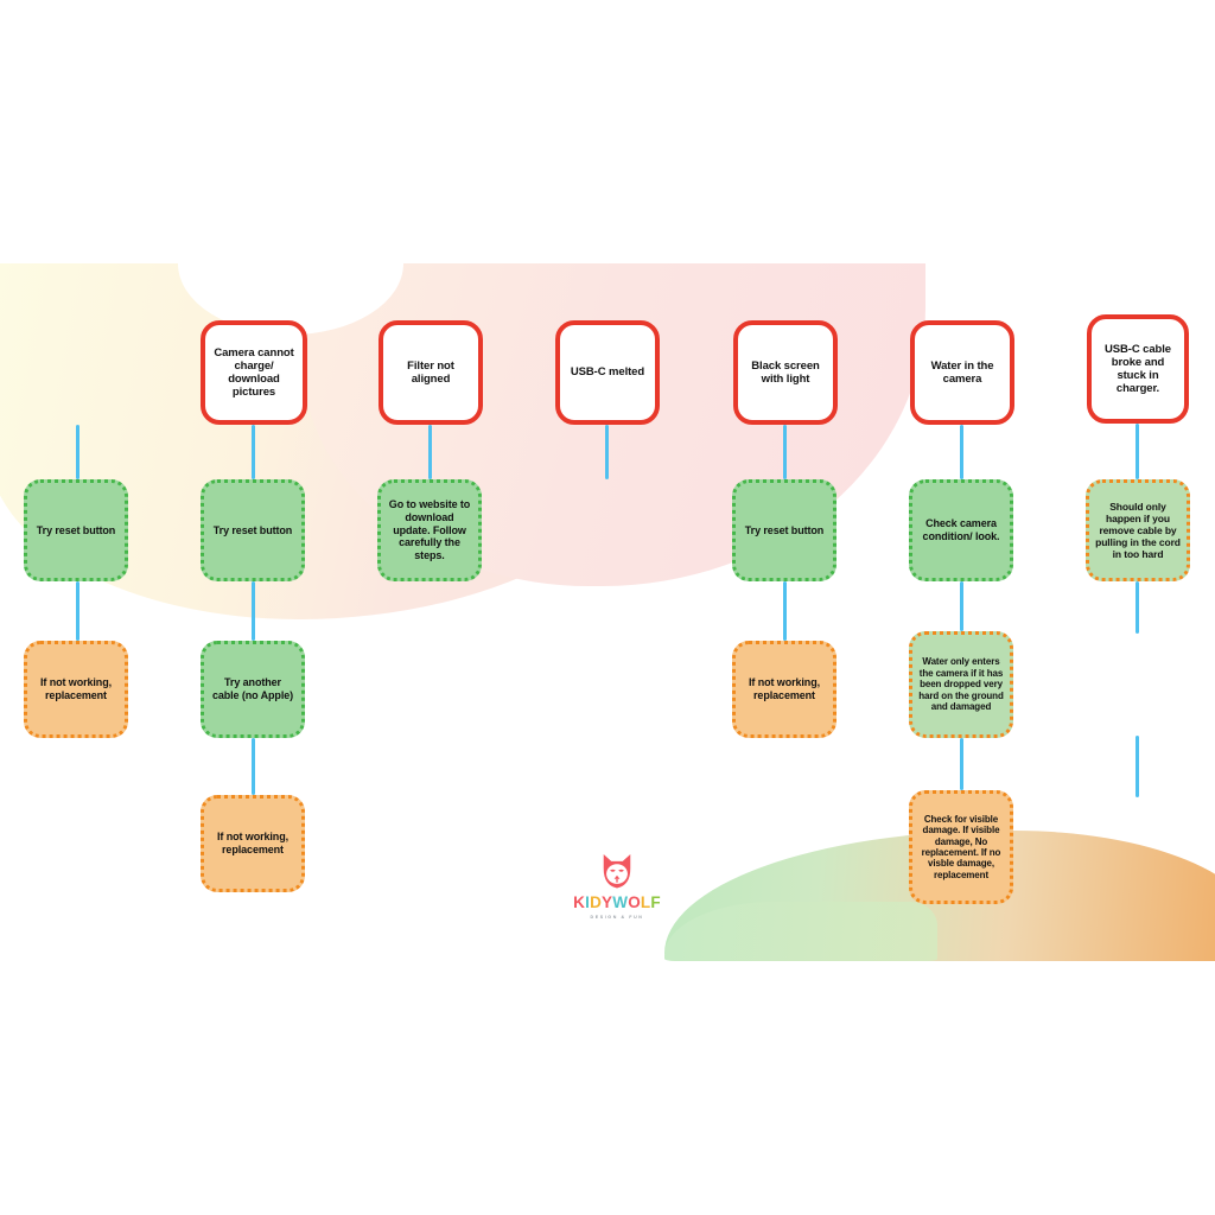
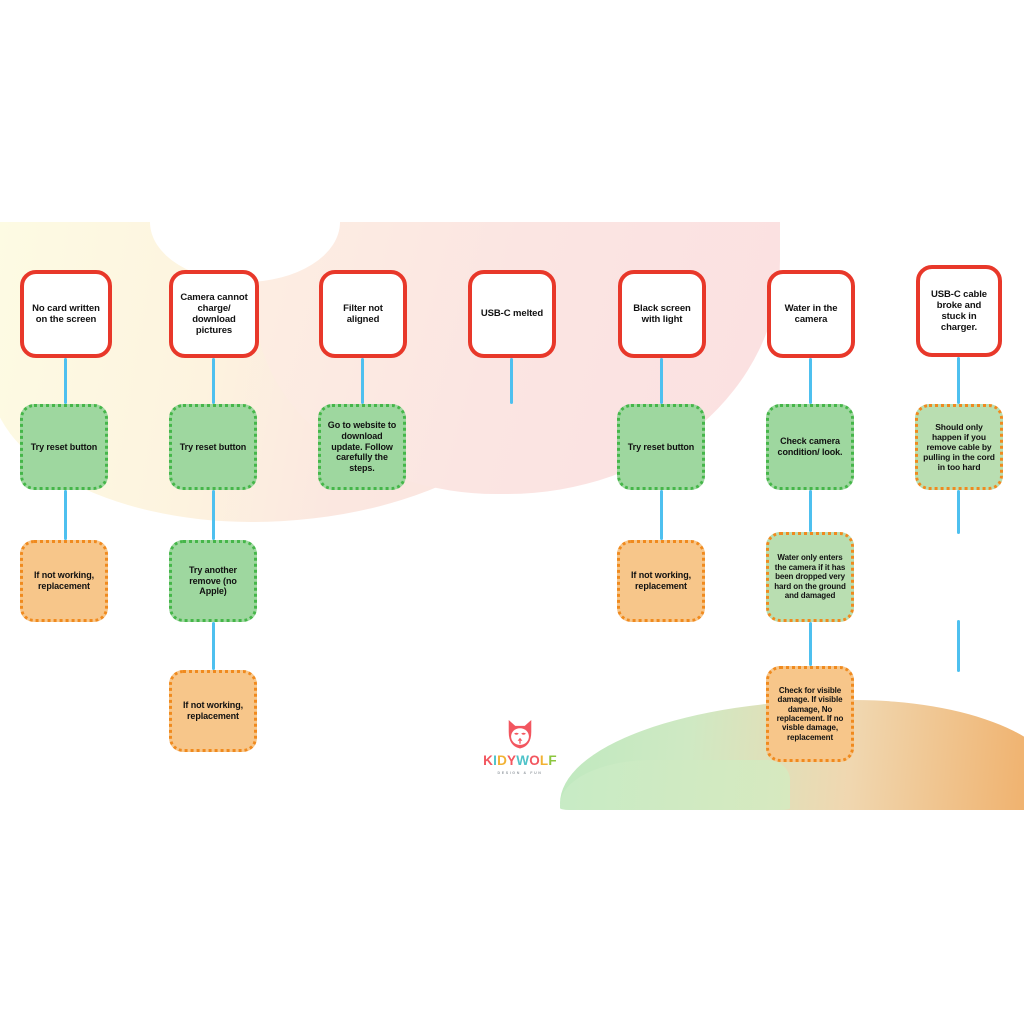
+ No card written on the screen
  Try reset button
  If not working, replacement
  Camera cannot charge/ download pictures
  Try reset button
- Try another cable (no Apple)
+ Try another remove (no Apple)
  If not working, replacement
  Filter not aligned
  Go to website to download update. Follow carefully the steps.
  USB-C melted
  Black screen with light
  Try reset button
  If not working, replacement
  Water in the camera
  Check camera condition/ look.
  Water only enters the camera if it has been dropped very hard on the ground and damaged
  Check for visible damage. If visible damage, No replacement. If no visble damage, replacement
  USB-C cable broke and stuck in charger.
  Should only happen if you remove cable by pulling in the cord in too hard
  KIDYWOLF
